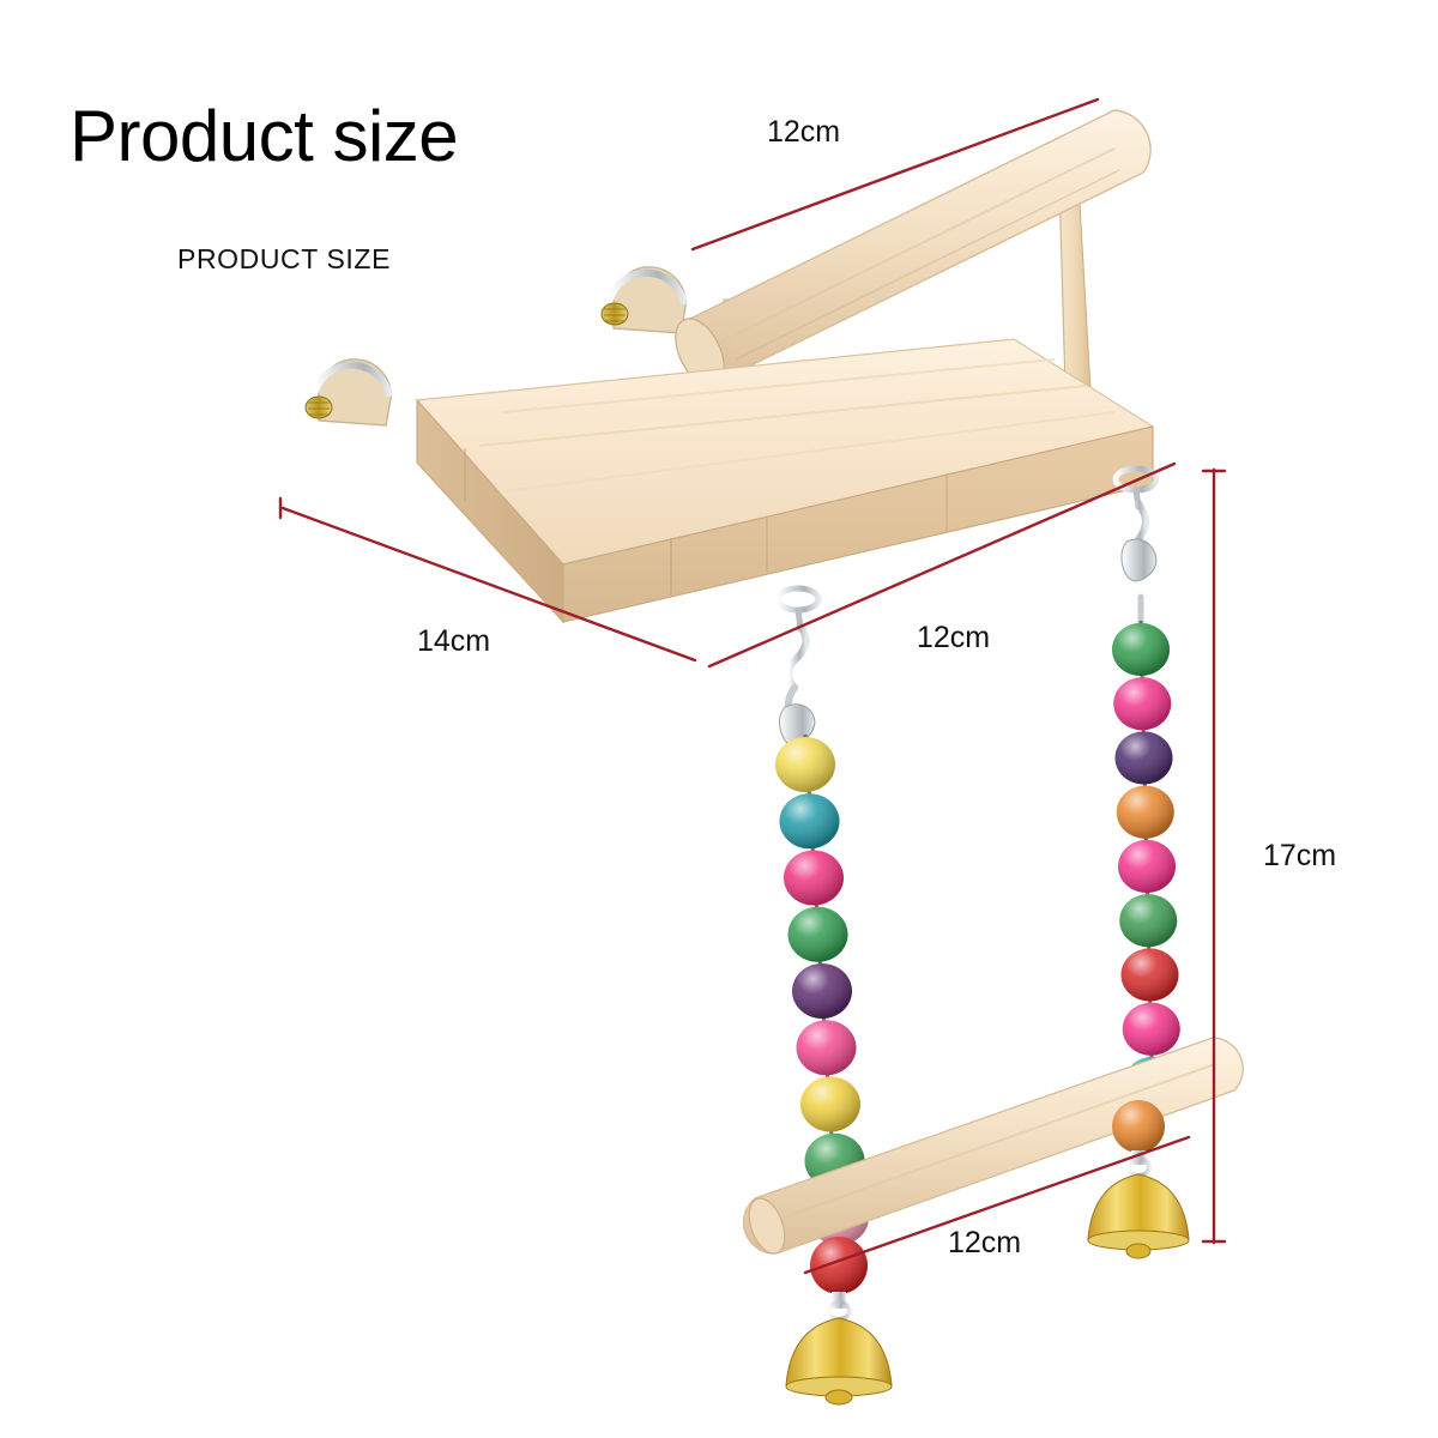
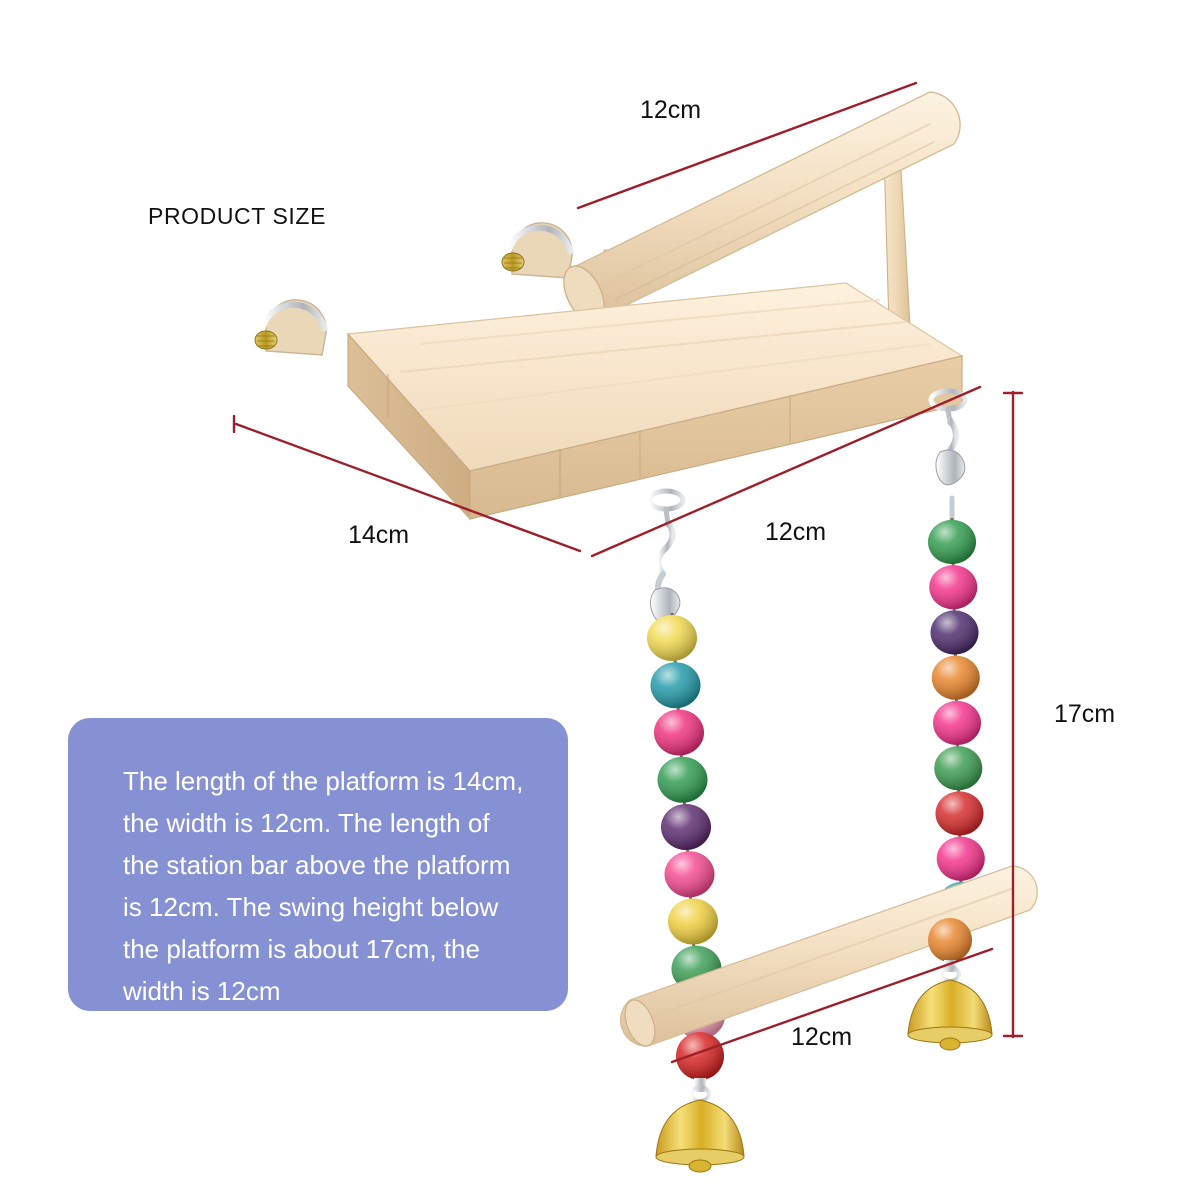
- Product size
  PRODUCT SIZE
+ The length of the platform is 14cm, the width is 12cm. The length of the station bar above the platform is 12cm. The swing height below the platform is about 17cm, the width is 12cm
  12cm
  14cm
  12cm
  17cm
  12cm
